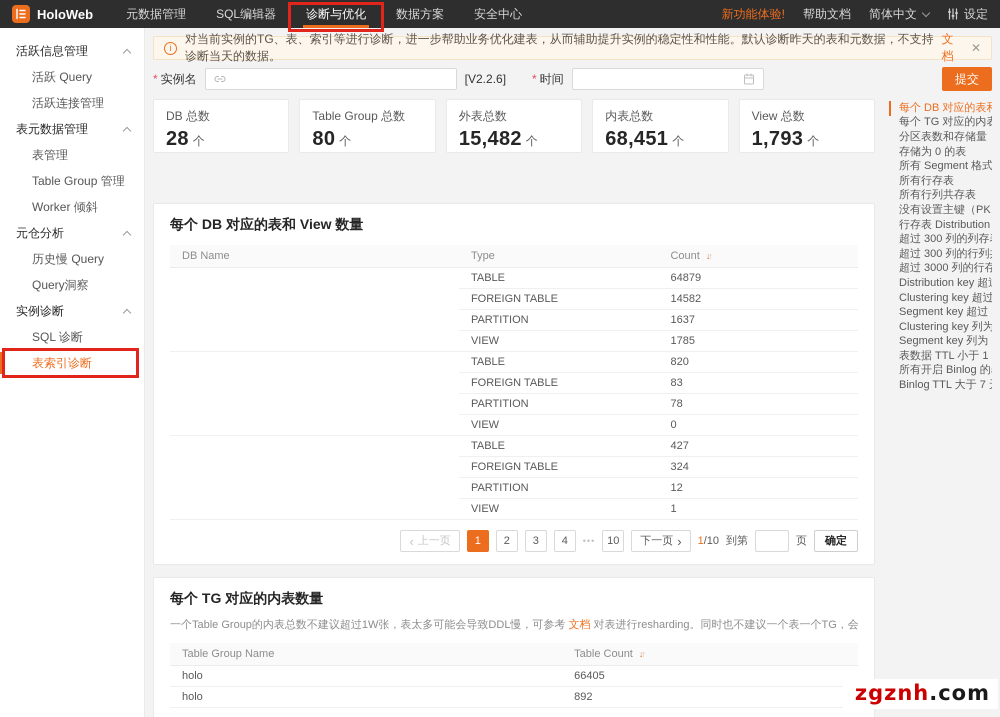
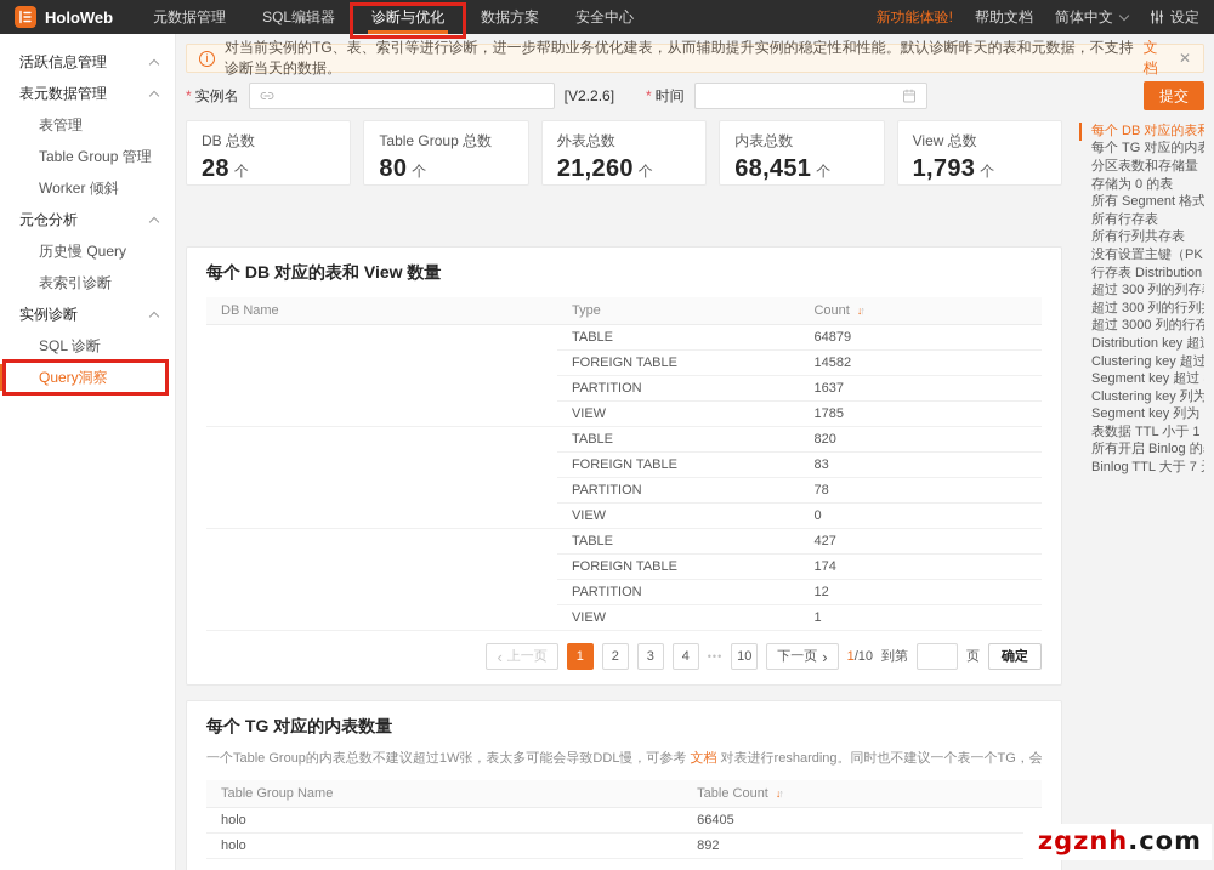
  HoloWeb
  元数据管理
  SQL编辑器
  诊断与优化
  数据方案
  安全中心
  新功能体验!
  帮助文档
  简体中文
  设定
  活跃信息管理
- 活跃 Query
- 活跃连接管理
  表元数据管理
  表管理
  Table Group 管理
  Worker 倾斜
  元仓分析
  历史慢 Query
- Query洞察
+ 表索引诊断
  实例诊断
  SQL 诊断
- 表索引诊断
+ Query洞察
  对当前实例的TG、表、索引等进行诊断，进一步帮助业务优化建表，从而辅助提升实例的稳定性和性能。默认诊断昨天的表和元数据，不支持诊断当天的数据。
  文档
  实例名
  [V2.2.6]
  时间
  提交
  DB 总数
  28 个
  Table Group 总数
  80 个
  外表总数
- 15,482 个
+ 21,260 个
  内表总数
  68,451 个
  View 总数
  1,793 个
  每个 DB 对应的表和 View 数量
  DB Name	Type	Count
  	TABLE	64879
  FOREIGN TABLE	14582
  PARTITION	1637
  VIEW	1785
  	TABLE	820
  FOREIGN TABLE	83
  PARTITION	78
  VIEW	0
  	TABLE	427
- FOREIGN TABLE	324
+ FOREIGN TABLE	174
  PARTITION	12
  VIEW	1
  上一页
  1
  2
  3
  4
  •••
  10
  下一页
  1/10
  到第
  页
  确定
  每个 TG 对应的内表数量
  一个Table Group的内表总数不建议超过1W张，表太多可能会导致DDL慢，可参考 文档 对表进行resharding。同时也不建议一个表一个TG，会
  Table Group Name	Table Count
  holo	66405
  holo	892
  每个 TG 对应的内表
  分区表数和存储量
  存储为 0 的表
  所有行存表
  所有行列共存表
  行存表 Distribution
  超过 300 列的列存
  超过 300 列的行列
  超过 3000 列的行存
  Distribution key 超
  Clustering key 超过
  表数据 TTL 小于 1
  所有开启 Binlog 的
  Binlog TTL 大于 7
  zgznh.com
